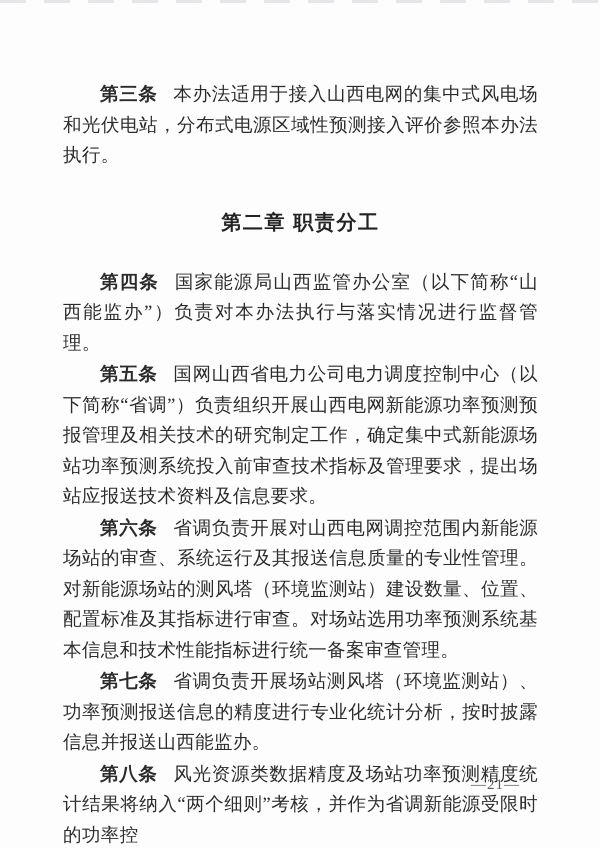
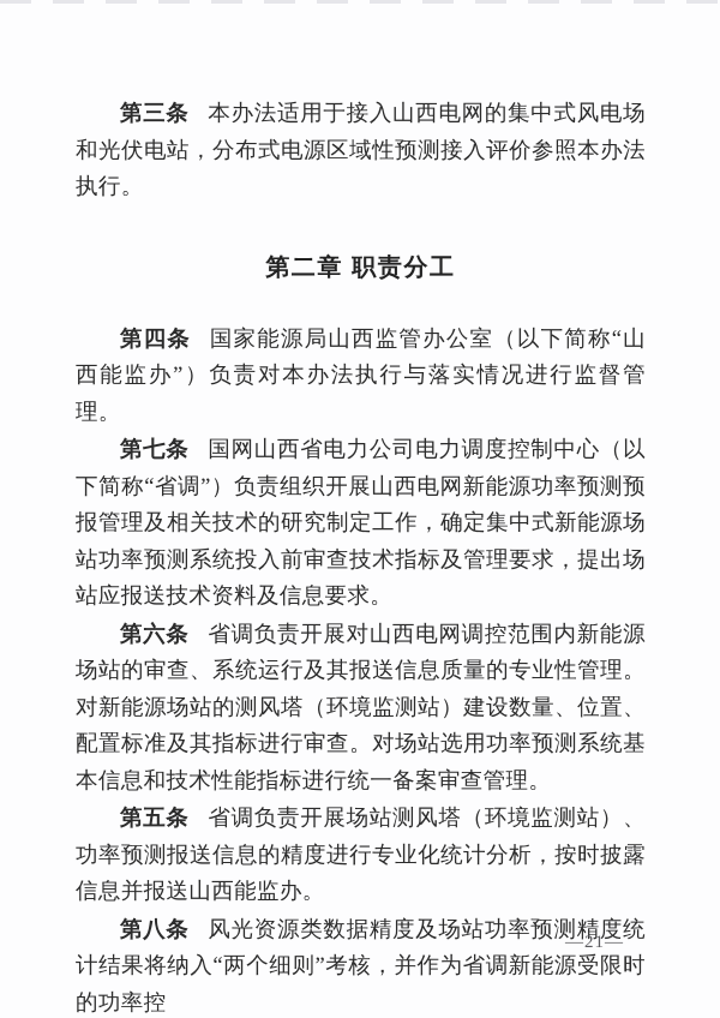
  第三条 本办法适用于接入山西电网的集中式风电场和光伏电站，分布式电源区域性预测接入评价参照本办法执行。
  第二章 职责分工
  第四条 国家能源局山西监管办公室（以下简称“山西能监办”）负责对本办法执行与落实情况进行监督管理。
- 第五条 国网山西省电力公司电力调度控制中心（以下简称“省调”）负责组织开展山西电网新能源功率预测预报管理及相关技术的研究制定工作，确定集中式新能源场站功率预测系统投入前审查技术指标及管理要求，提出场站应报送技术资料及信息要求。
+ 第七条 国网山西省电力公司电力调度控制中心（以下简称“省调”）负责组织开展山西电网新能源功率预测预报管理及相关技术的研究制定工作，确定集中式新能源场站功率预测系统投入前审查技术指标及管理要求，提出场站应报送技术资料及信息要求。
  第六条 省调负责开展对山西电网调控范围内新能源场站的审查、系统运行及其报送信息质量的专业性管理。对新能源场站的测风塔（环境监测站）建设数量、位置、配置标准及其指标进行审查。对场站选用功率预测系统基本信息和技术性能指标进行统一备案审查管理。
- 第七条 省调负责开展场站测风塔（环境监测站）、功率预测报送信息的精度进行专业化统计分析，按时披露信息并报送山西能监办。
+ 第五条 省调负责开展场站测风塔（环境监测站）、功率预测报送信息的精度进行专业化统计分析，按时披露信息并报送山西能监办。
  第八条 风光资源类数据精度及场站功率预测精度统计结果将纳入“两个细则”考核，并作为省调新能源受限时的功率控
  —21—
